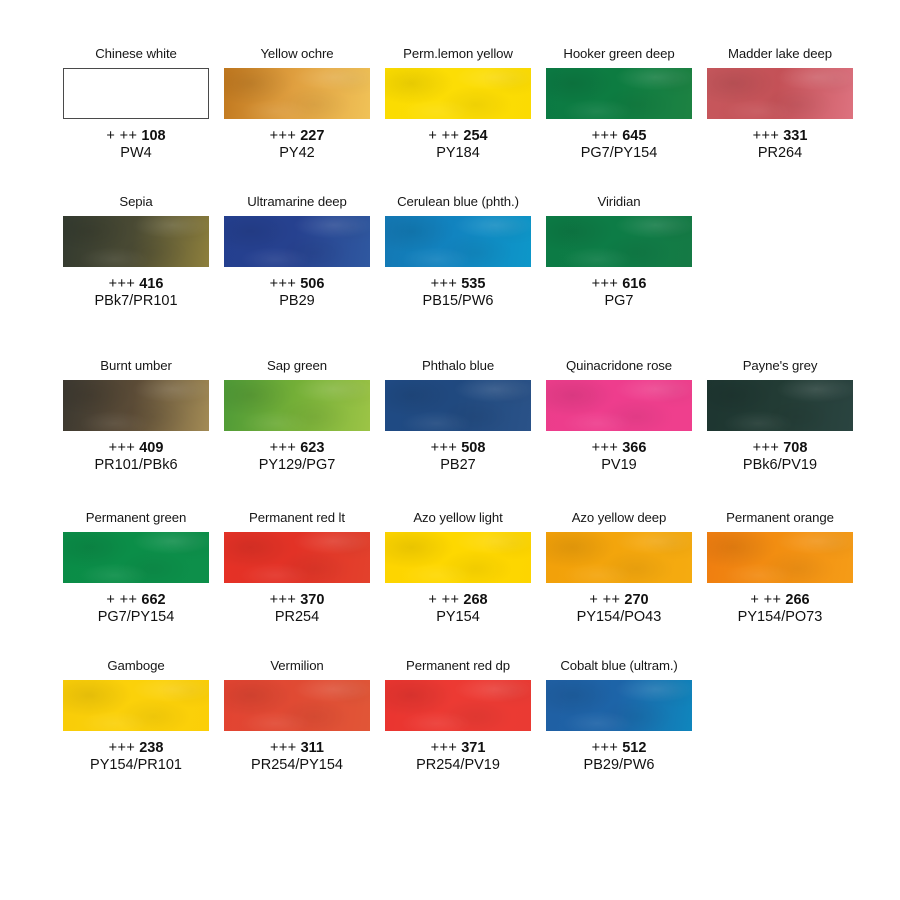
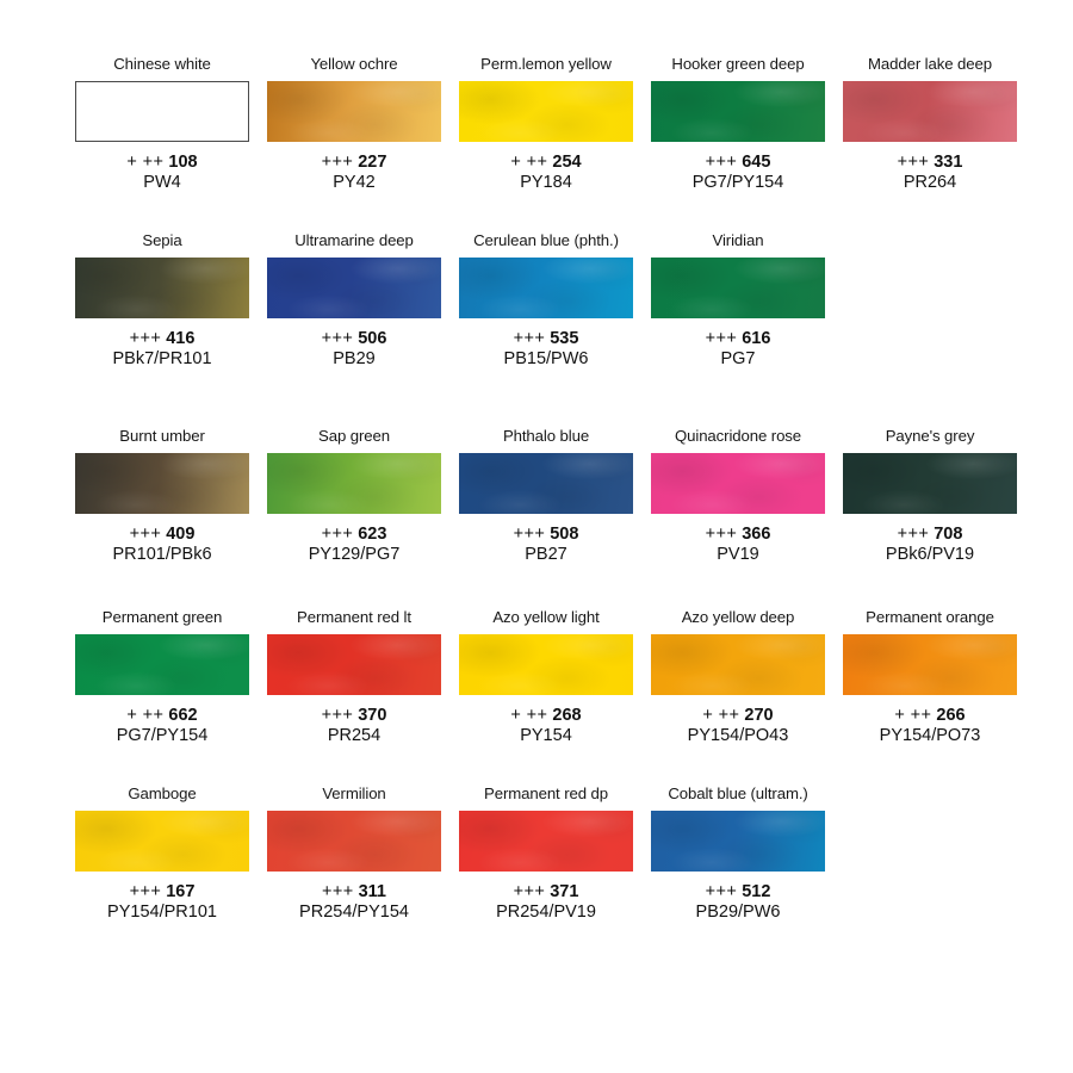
  Chinese white
  + ++ 108
  PW4
  Yellow ochre
  +++ 227
  PY42
  Perm.lemon yellow
  + ++ 254
  PY184
  Hooker green deep
  +++ 645
  PG7/PY154
  Madder lake deep
  +++ 331
  PR264
  Sepia
  +++ 416
  PBk7/PR101
  Ultramarine deep
  +++ 506
  PB29
  Cerulean blue (phth.)
  +++ 535
  PB15/PW6
  Viridian
  +++ 616
  PG7
  Burnt umber
  +++ 409
  PR101/PBk6
  Sap green
  +++ 623
  PY129/PG7
  Phthalo blue
  +++ 508
  PB27
  Quinacridone rose
  +++ 366
  PV19
  Payne's grey
  +++ 708
  PBk6/PV19
  Permanent green
  + ++ 662
  PG7/PY154
  Permanent red lt
  +++ 370
  PR254
  Azo yellow light
  + ++ 268
  PY154
  Azo yellow deep
  + ++ 270
  PY154/PO43
  Permanent orange
  + ++ 266
  PY154/PO73
  Gamboge
- +++ 238
+ +++ 167
  PY154/PR101
  Vermilion
  +++ 311
  PR254/PY154
  Permanent red dp
  +++ 371
  PR254/PV19
  Cobalt blue (ultram.)
  +++ 512
  PB29/PW6
